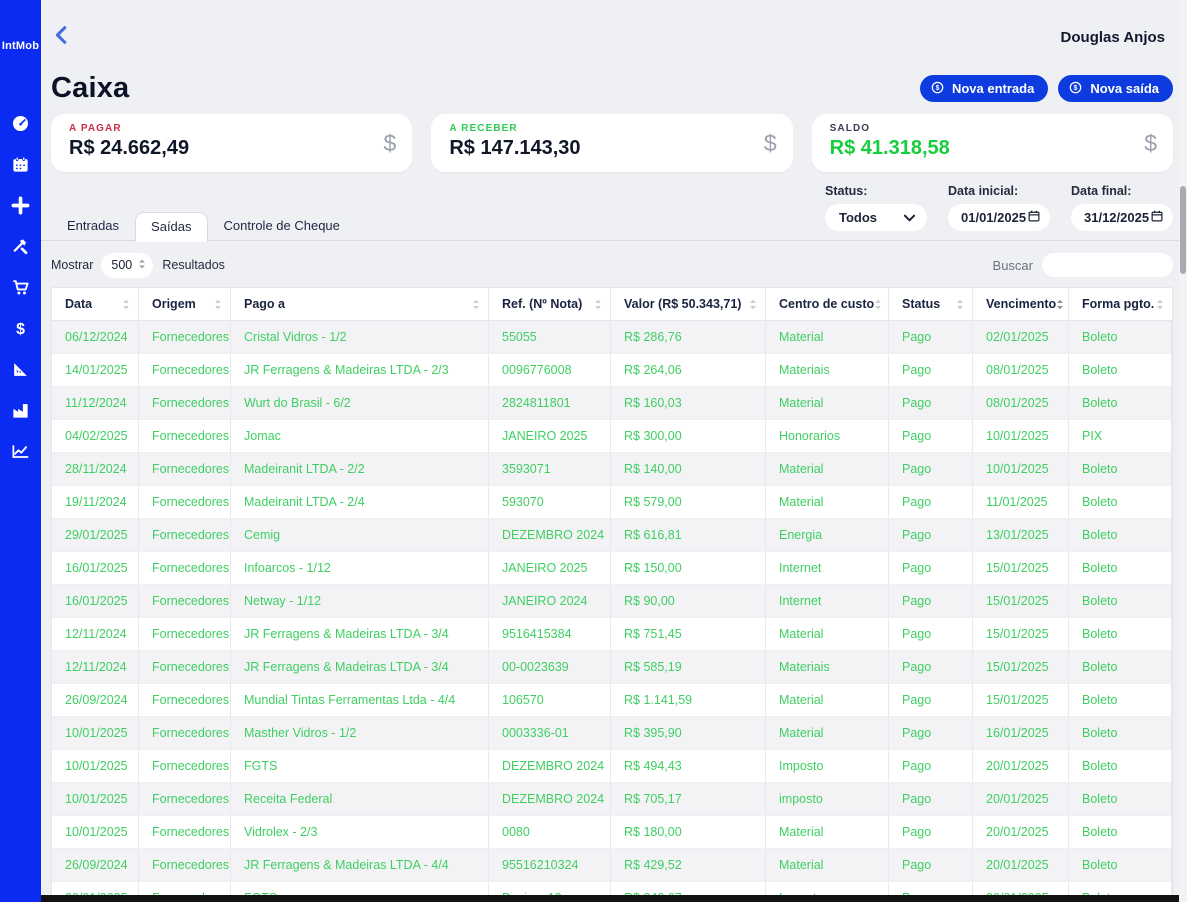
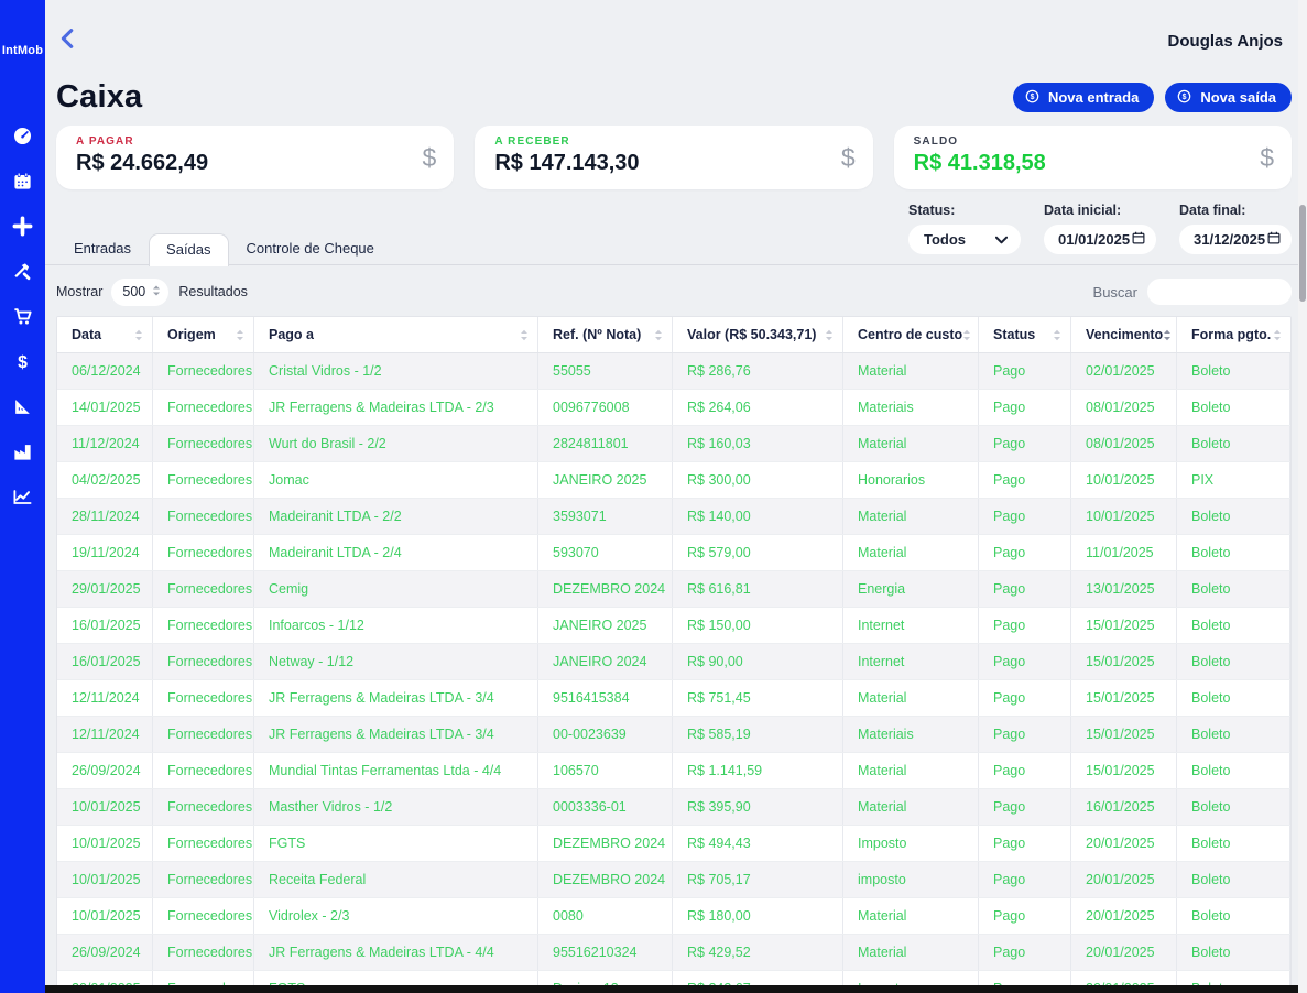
  IntMob
  $
  Douglas Anjos
  Caixa
  Nova entrada
  Nova saída
  A PAGAR
  R$ 24.662,49
  $
  A RECEBER
  R$ 147.143,30
  $
  SALDO
  R$ 41.318,58
  $
  Status:
  Todos
  Data inicial:
  01/01/2025
  Data final:
  31/12/2025
  Entradas
  Saídas
  Controle de Cheque
  Mostrar
  500
  Resultados
  Buscar
  Data
  Origem
  Pago a
  Ref. (Nº Nota)
  Valor (R$ 50.343,71)
  Centro de custo
  Status
  Vencimento
  Forma pgto.
  06/12/2024
  Fornecedores
  Cristal Vidros - 1/2
  55055
  R$ 286,76
  Material
  Pago
  02/01/2025
  Boleto
  14/01/2025
  Fornecedores
  JR Ferragens & Madeiras LTDA - 2/3
  0096776008
  R$ 264,06
  Materiais
  Pago
  08/01/2025
  Boleto
  11/12/2024
  Fornecedores
- Wurt do Brasil - 6/2
+ Wurt do Brasil - 2/2
  2824811801
  R$ 160,03
  Material
  Pago
  08/01/2025
  Boleto
  04/02/2025
  Fornecedores
  Jomac
  JANEIRO 2025
  R$ 300,00
  Honorarios
  Pago
  10/01/2025
  PIX
  28/11/2024
  Fornecedores
  Madeiranit LTDA - 2/2
  3593071
  R$ 140,00
  Material
  Pago
  10/01/2025
  Boleto
  19/11/2024
  Fornecedores
  Madeiranit LTDA - 2/4
  593070
  R$ 579,00
  Material
  Pago
  11/01/2025
  Boleto
  29/01/2025
  Fornecedores
  Cemig
  DEZEMBRO 2024
  R$ 616,81
  Energia
  Pago
  13/01/2025
  Boleto
  16/01/2025
  Fornecedores
  Infoarcos - 1/12
  JANEIRO 2025
  R$ 150,00
  Internet
  Pago
  15/01/2025
  Boleto
  16/01/2025
  Fornecedores
  Netway - 1/12
  JANEIRO 2024
  R$ 90,00
  Internet
  Pago
  15/01/2025
  Boleto
  12/11/2024
  Fornecedores
  JR Ferragens & Madeiras LTDA - 3/4
  9516415384
  R$ 751,45
  Material
  Pago
  15/01/2025
  Boleto
  12/11/2024
  Fornecedores
  JR Ferragens & Madeiras LTDA - 3/4
  00-0023639
  R$ 585,19
  Materiais
  Pago
  15/01/2025
  Boleto
  26/09/2024
  Fornecedores
  Mundial Tintas Ferramentas Ltda - 4/4
  106570
  R$ 1.141,59
  Material
  Pago
  15/01/2025
  Boleto
  10/01/2025
  Fornecedores
  Masther Vidros - 1/2
  0003336-01
  R$ 395,90
  Material
  Pago
  16/01/2025
  Boleto
  10/01/2025
  Fornecedores
  FGTS
  DEZEMBRO 2024
  R$ 494,43
  Imposto
  Pago
  20/01/2025
  Boleto
  10/01/2025
  Fornecedores
  Receita Federal
  DEZEMBRO 2024
  R$ 705,17
  imposto
  Pago
  20/01/2025
  Boleto
  10/01/2025
  Fornecedores
  Vidrolex - 2/3
  0080
  R$ 180,00
  Material
  Pago
  20/01/2025
  Boleto
  26/09/2024
  Fornecedores
  JR Ferragens & Madeiras LTDA - 4/4
  95516210324
  R$ 429,52
  Material
  Pago
  20/01/2025
  Boleto
